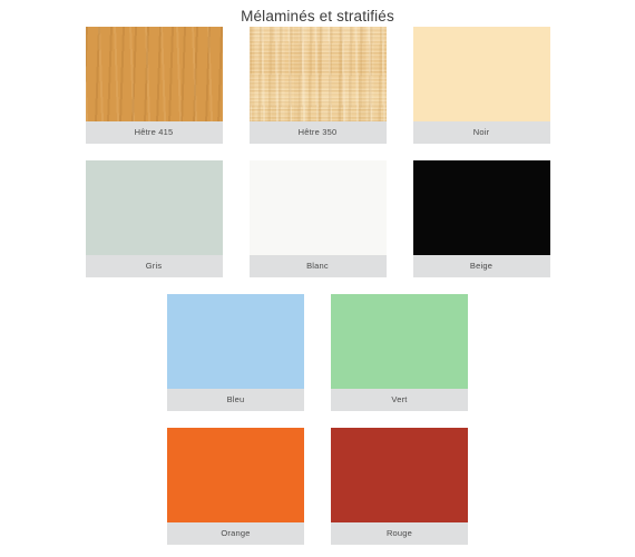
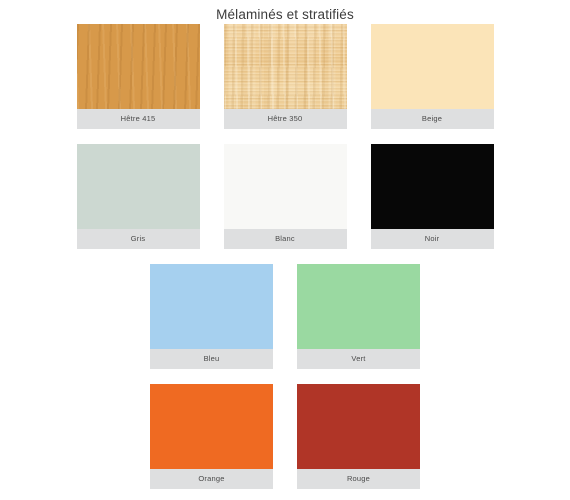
  Mélaminés et stratifiés
  Hêtre 415
  Hêtre 350
- Noir
+ Beige
  Gris
  Blanc
- Beige
+ Noir
  Bleu
  Vert
  Orange
  Rouge
